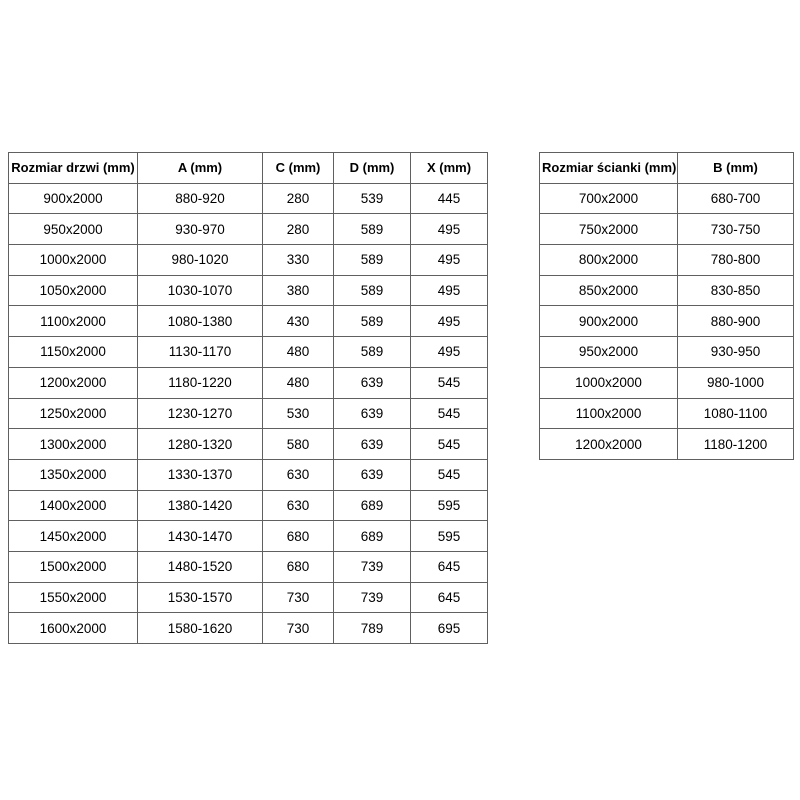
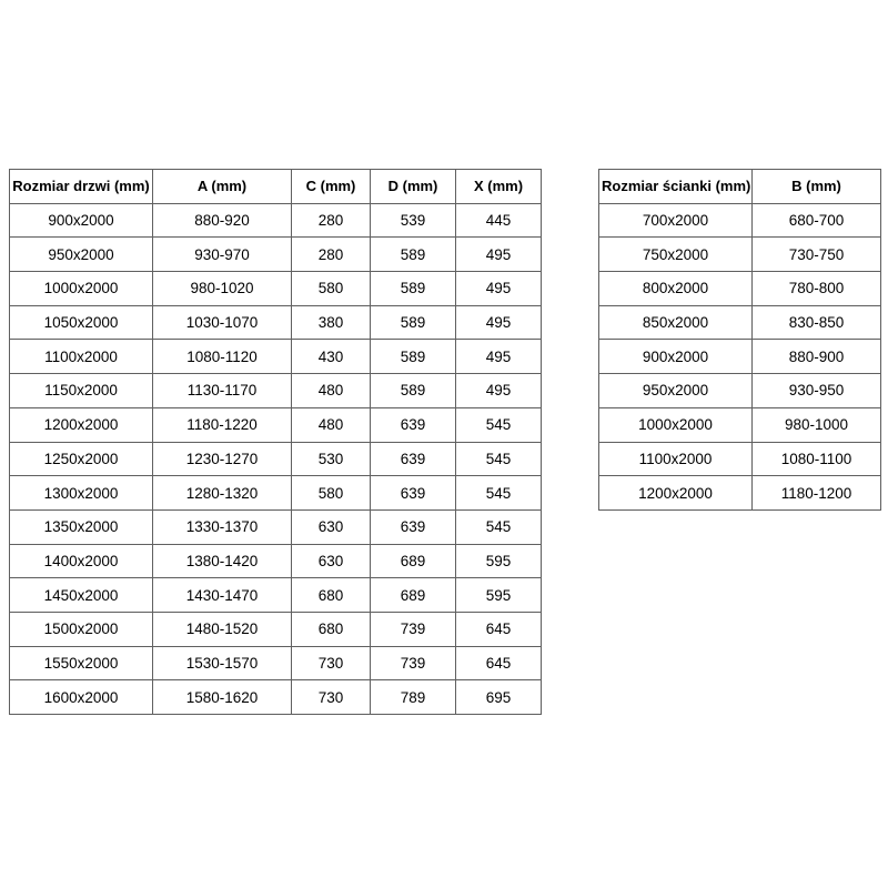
  Rozmiar drzwi (mm)	A (mm)	C (mm)	D (mm)	X (mm)
  900x2000	880-920	280	539	445
  950x2000	930-970	280	589	495
- 1000x2000	980-1020	330	589	495
+ 1000x2000	980-1020	580	589	495
  1050x2000	1030-1070	380	589	495
- 1100x2000	1080-1380	430	589	495
+ 1100x2000	1080-1120	430	589	495
  1150x2000	1130-1170	480	589	495
  1200x2000	1180-1220	480	639	545
  1250x2000	1230-1270	530	639	545
  1300x2000	1280-1320	580	639	545
  1350x2000	1330-1370	630	639	545
  1400x2000	1380-1420	630	689	595
  1450x2000	1430-1470	680	689	595
  1500x2000	1480-1520	680	739	645
  1550x2000	1530-1570	730	739	645
  1600x2000	1580-1620	730	789	695
  Rozmiar ścianki (mm)	B (mm)
  700x2000	680-700
  750x2000	730-750
  800x2000	780-800
  850x2000	830-850
  900x2000	880-900
  950x2000	930-950
  1000x2000	980-1000
  1100x2000	1080-1100
  1200x2000	1180-1200
